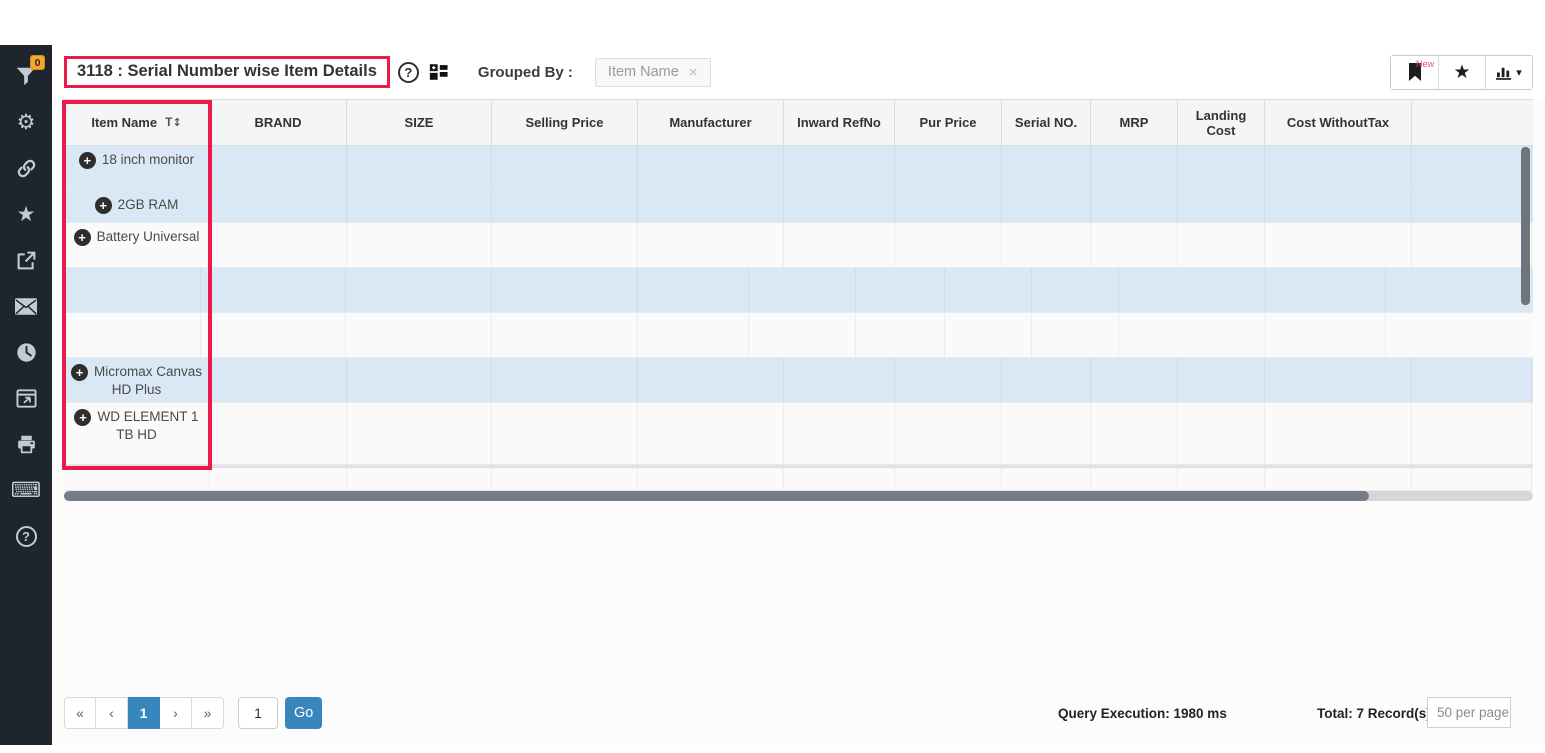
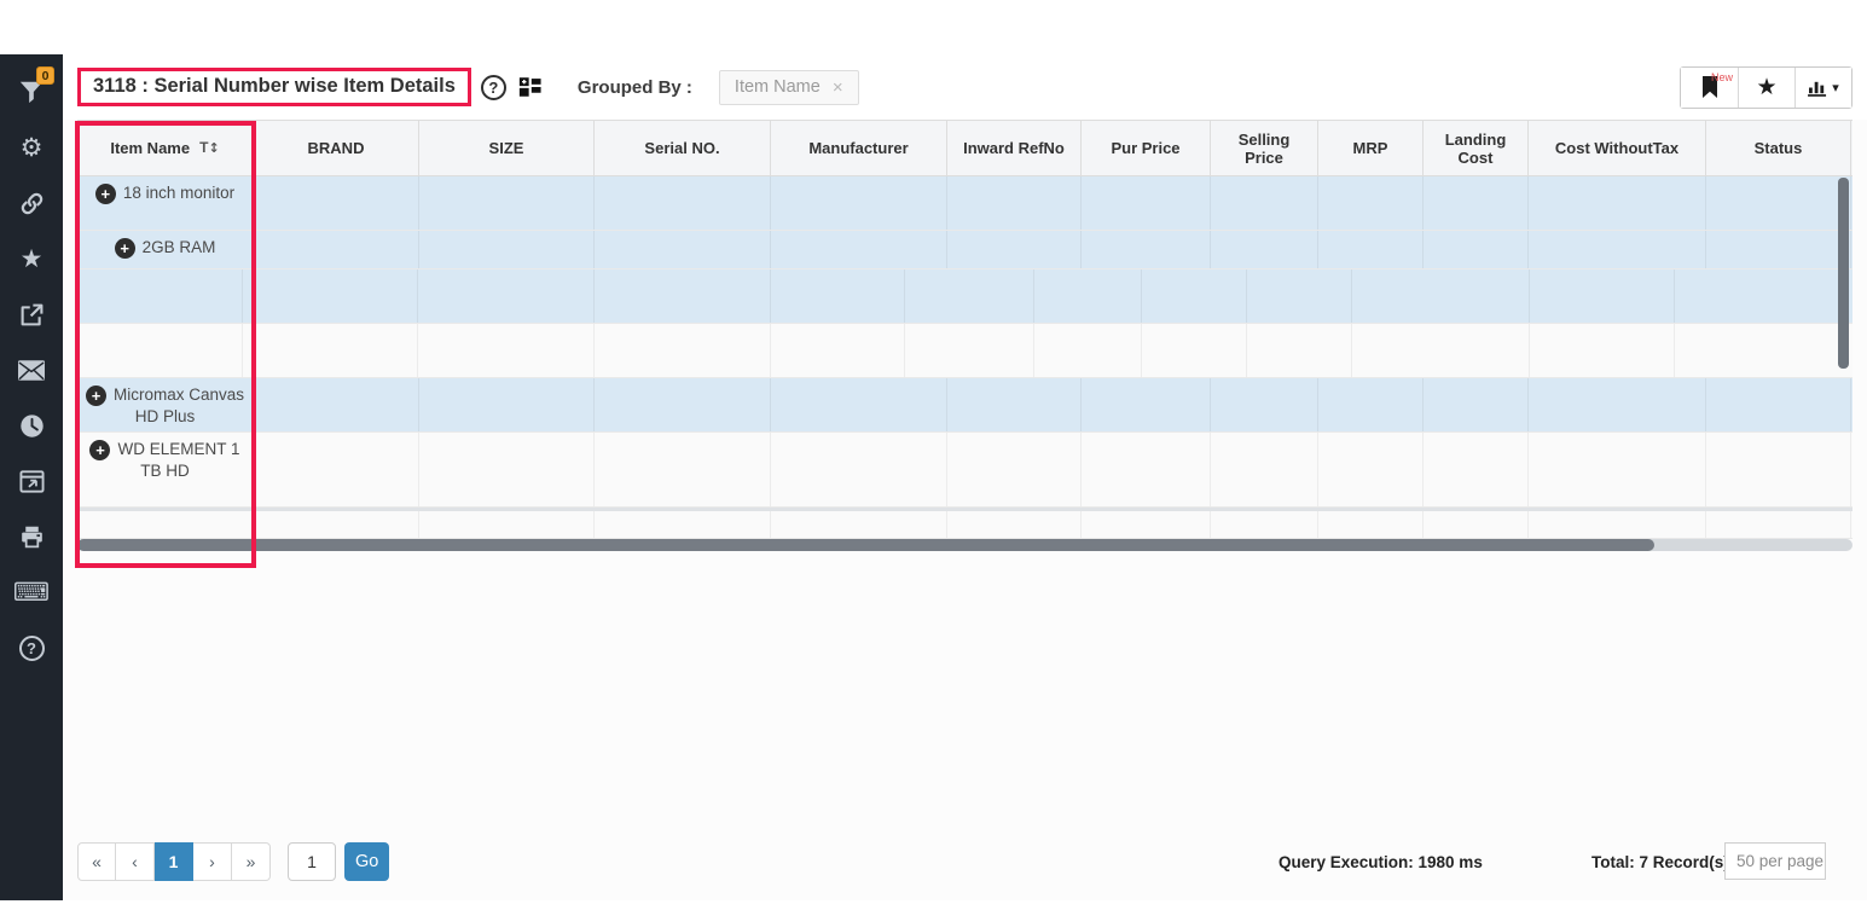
  0
  ⚙
  ★
  ⌨
  ?
  3118 : Serial Number wise Item Details
  ?
  Grouped By :
  Item Name
  ×
  New
  ★
  ▾
  Item Name
  T↕
  BRAND
  SIZE
- Selling Price
+ Serial NO.
  Manufacturer
  Inward RefNo
  Pur Price
- Serial NO.
+ Selling Price
  MRP
  Landing Cost
  Cost WithoutTax
+ Status
  + 18 inch monitor
  + 2GB RAM
- + Battery Universal
  + Micromax Canvas HD Plus
  + WD ELEMENT 1 TB HD
  «
  ‹
  1
  ›
  »
  1
  Go
  Query Execution: 1980 ms
  Total: 7 Record(s
  50 per page
